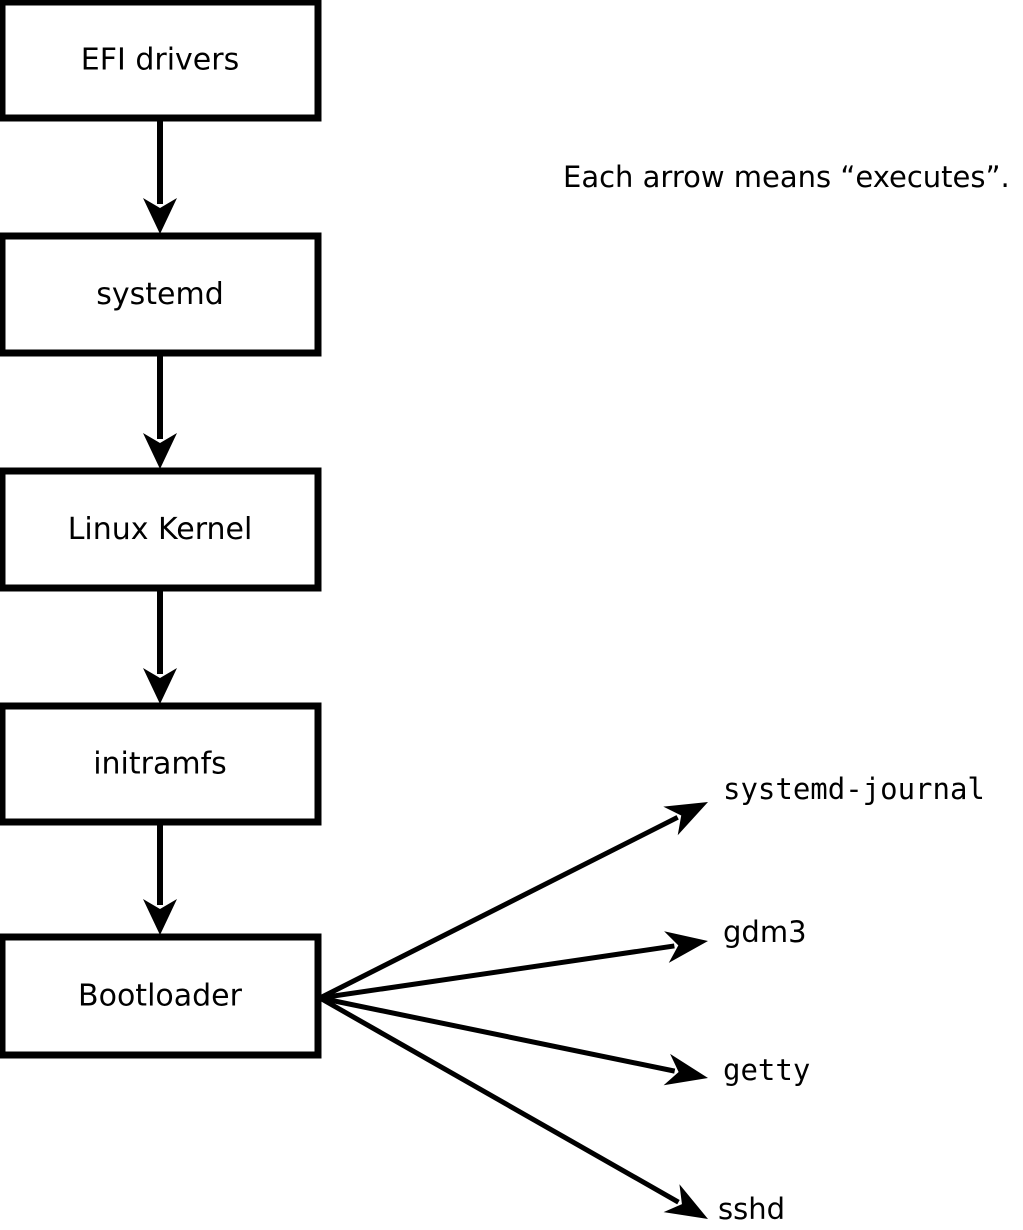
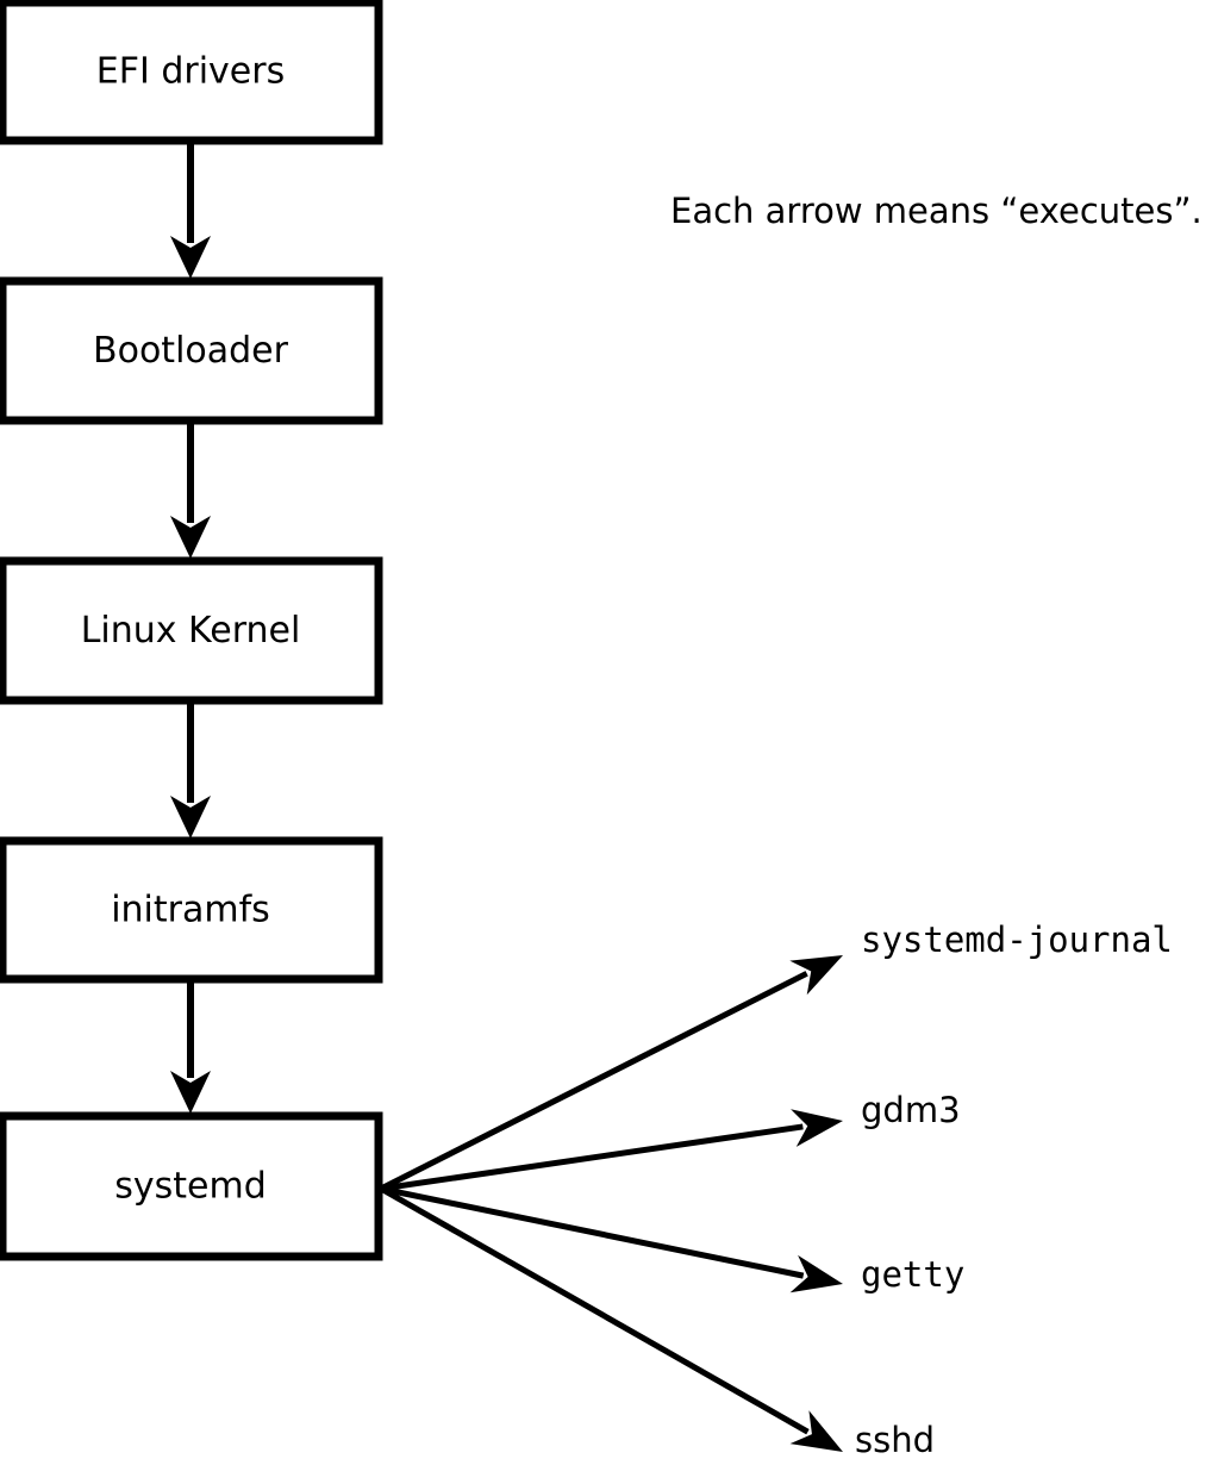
  EFI drivers
- systemd
+ Bootloader
  Linux Kernel
  initramfs
- Bootloader
+ systemd
  systemd-journal
  gdm3
  getty
  sshd
  Each arrow means “executes”.
